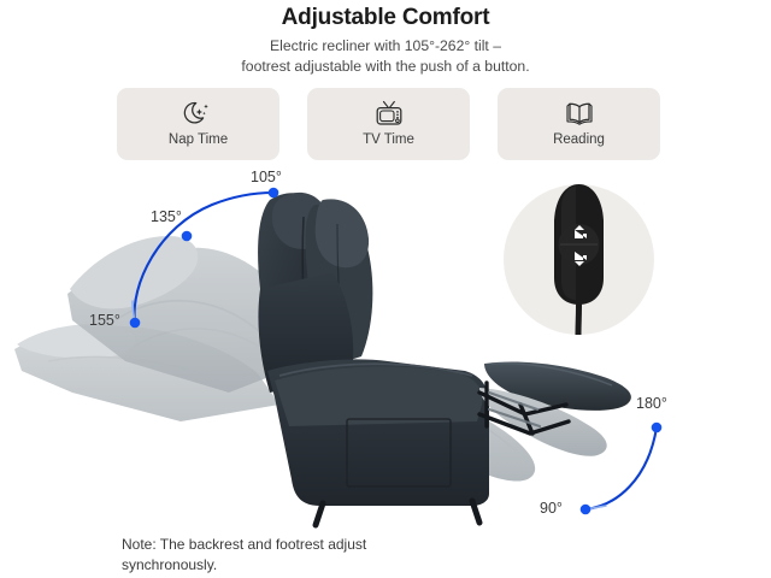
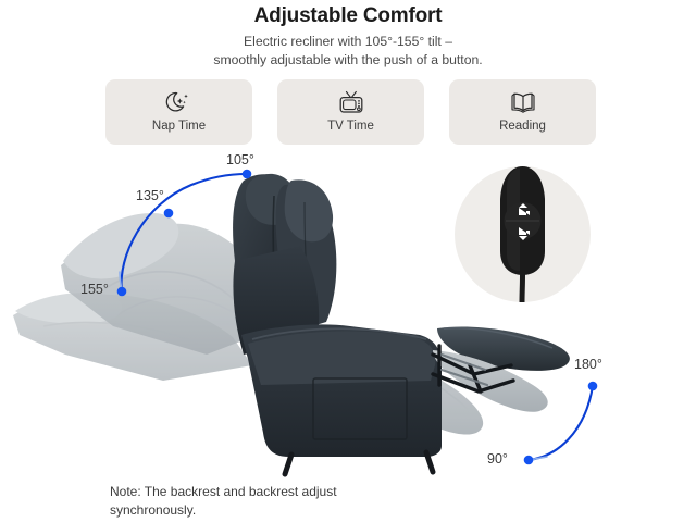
  Adjustable Comfort
- Electric recliner with 105°-262° tilt –
+ Electric recliner with 105°-155° tilt –
- footrest adjustable with the push of a button.
+ smoothly adjustable with the push of a button.
  Nap Time
  TV Time
  Reading
  105°
  135°
  155°
  180°
  90°
- Note: The backrest and footrest adjust
+ Note: The backrest and backrest adjust
  synchronously.
